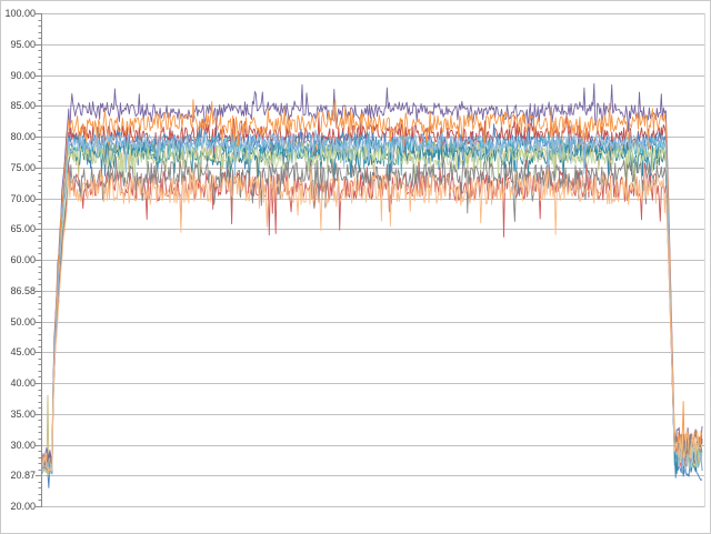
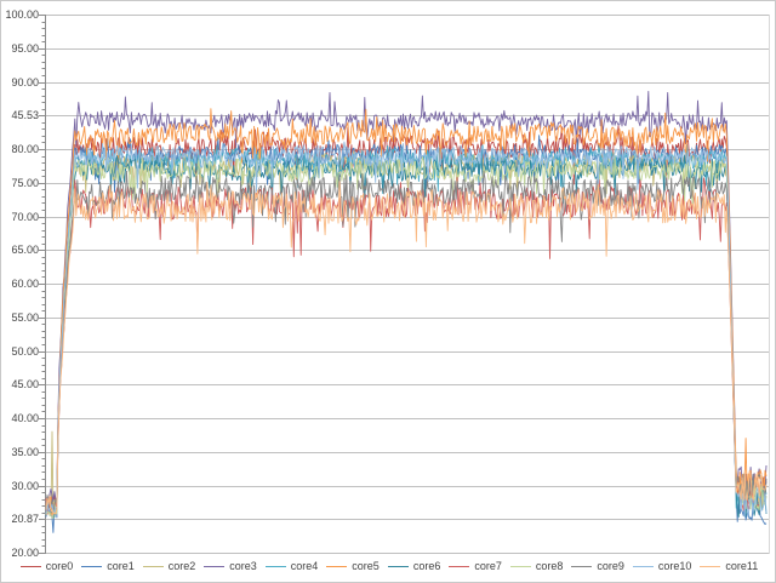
  20.00
  20.87
  30.00
  35.00
  40.00
  45.00
  50.00
- 86.58
+ 55.00
  60.00
  65.00
  70.00
  75.00
  80.00
- 85.00
+ 45.53
  90.00
  95.00
  100.00
+ core0
+ core1
+ core2
+ core3
+ core4
+ core5
+ core6
+ core7
+ core8
+ core9
+ core10
+ core11
